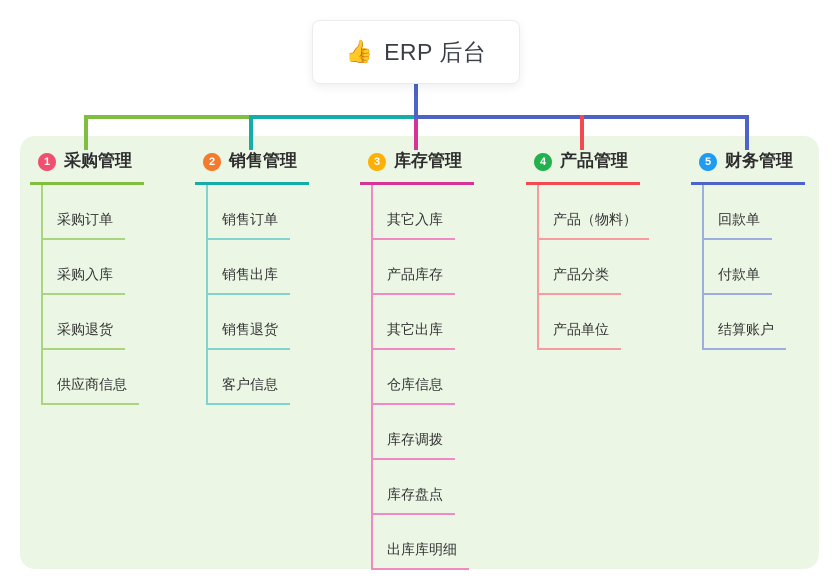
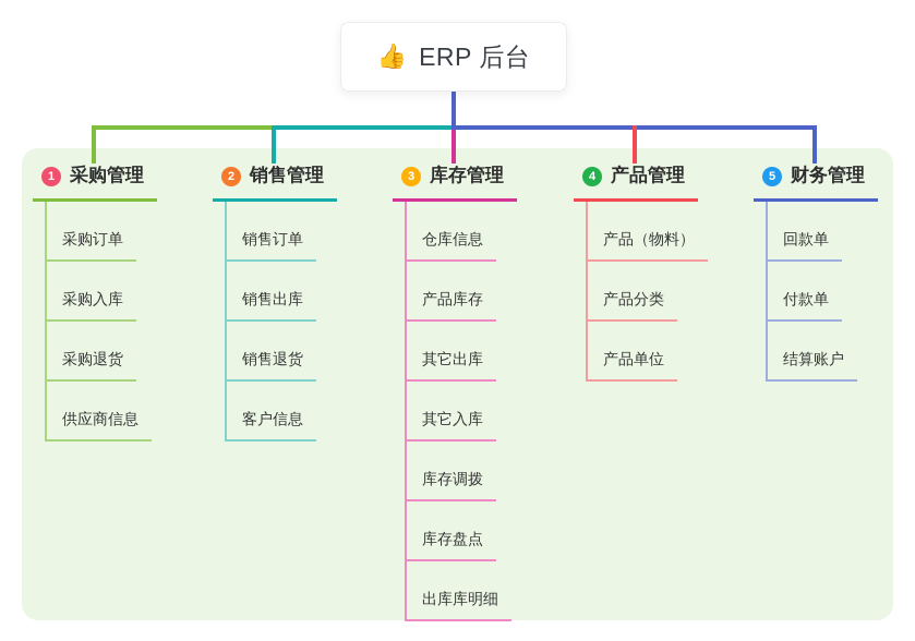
  👍
  ERP 后台
  1
  采购管理
  采购订单
  采购入库
  采购退货
  供应商信息
  2
  销售管理
  销售订单
  销售出库
  销售退货
  客户信息
  3
  库存管理
- 其它入库
+ 仓库信息
  产品库存
  其它出库
- 仓库信息
+ 其它入库
  库存调拨
  库存盘点
  出库库明细
  4
  产品管理
  产品（物料）
  产品分类
  产品单位
  5
  财务管理
  回款单
  付款单
  结算账户
